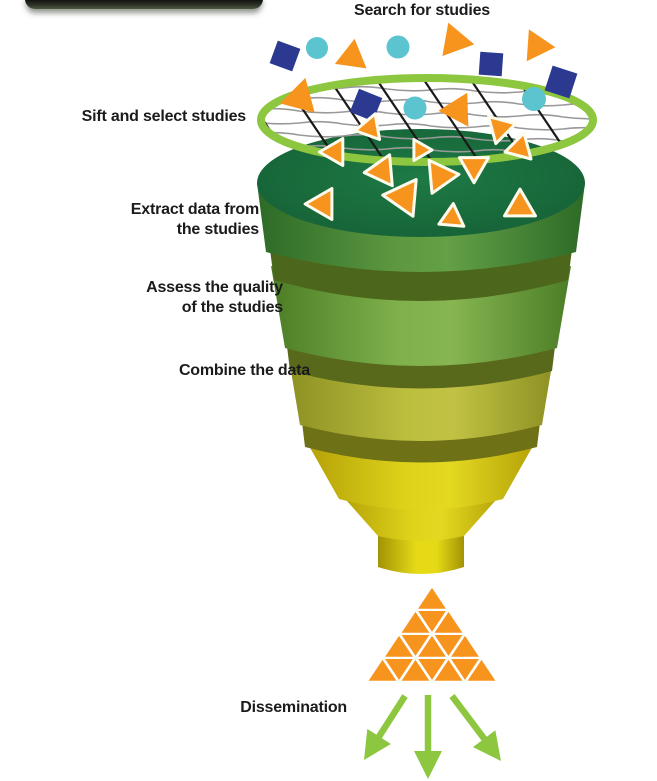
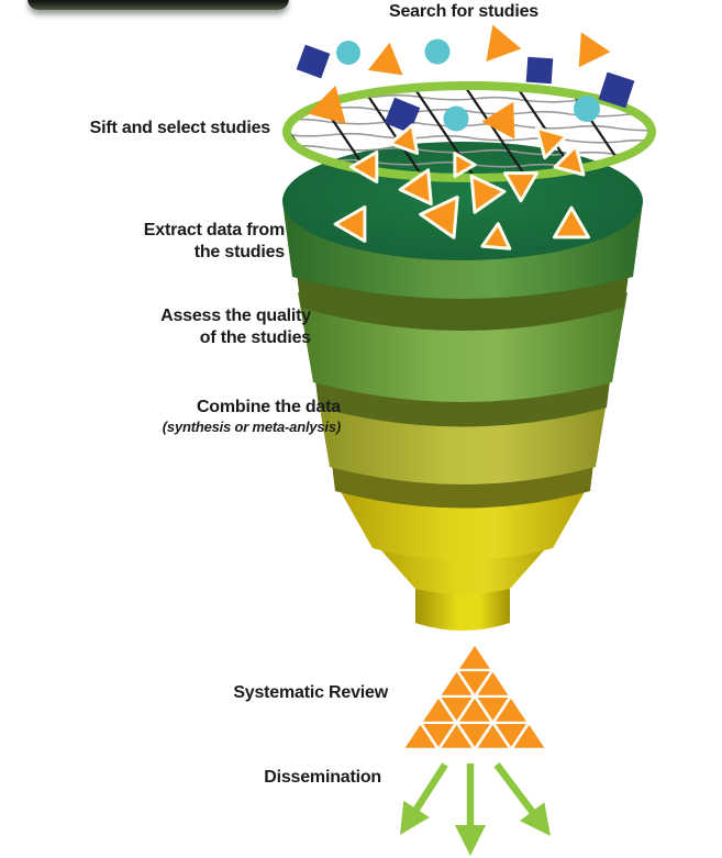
  Search for studies
  Sift and select studies
  Extract data from
  the studies
  Assess the quality
  of the studies
  Combine the data
+ (synthesis or meta-anlysis)
+ Systematic Review
  Dissemination
